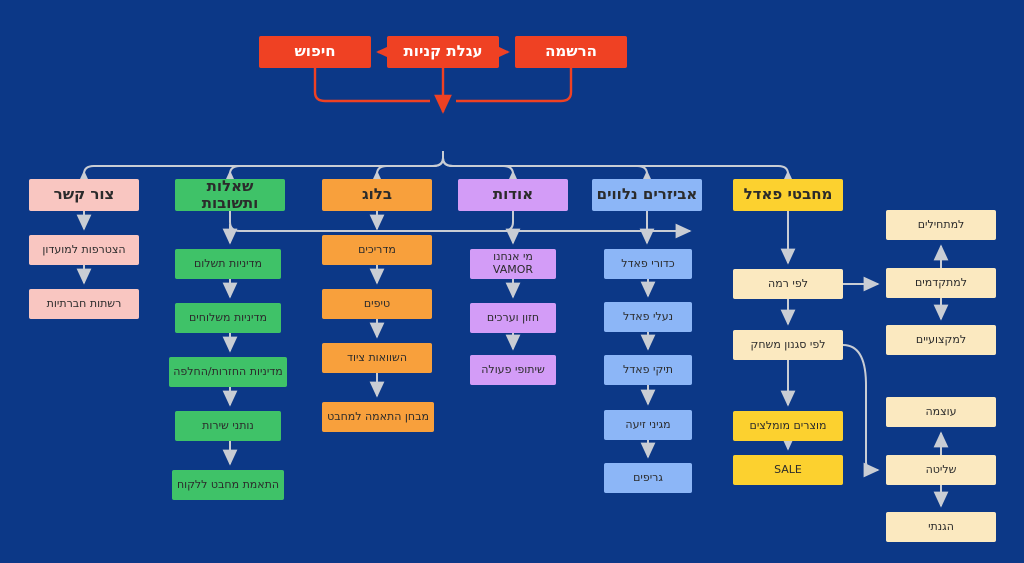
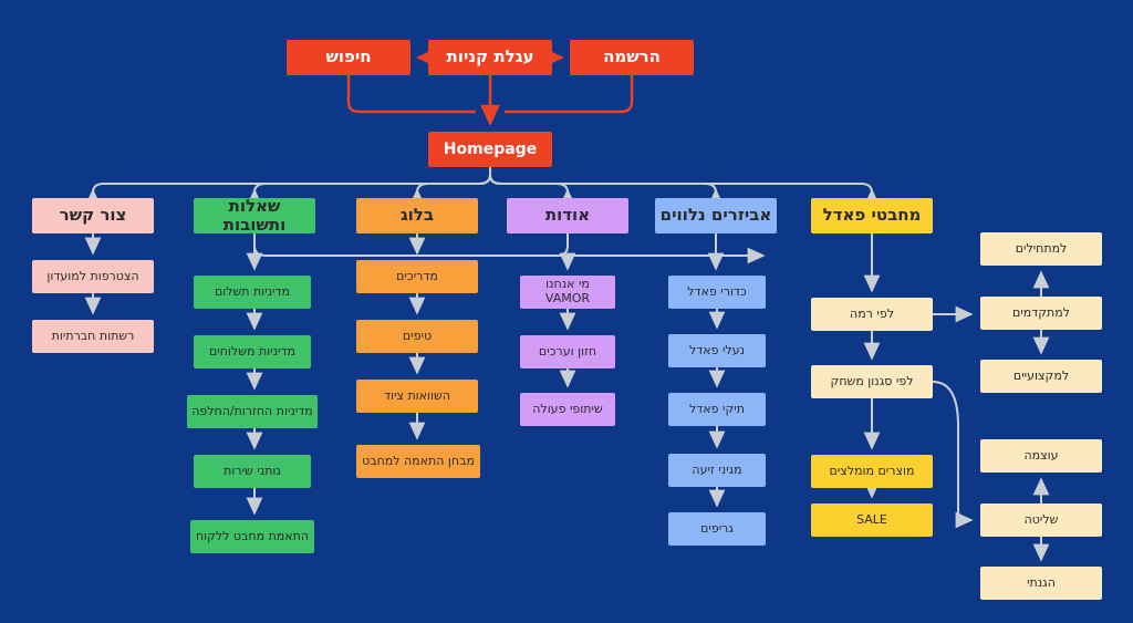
  חיפוש
  עגלת קניות
  הרשמה
+ Homepage
  צור קשר
  שאלות ותשובות
  בלוג
  אודות
  אביזרים נלווים
  מחבטי פאדל
  הצטרפות למועדון
  רשתות חברתיות
  מדיניות תשלום
  מדיניות משלוחים
  מדיניות החזרות/החלפה
  נותני שירות
  התאמת מחבט ללקוח
  מדריכים
  טיפים
  השוואות ציוד
  מבחן התאמה למחבט
  מי אנחנו VAMOR
  חזון וערכים
  שיתופי פעולה
  כדורי פאדל
  נעלי פאדל
  תיקי פאדל
  מגיני זיעה
  גריפים
  לפי רמה
  לפי סגנון משחק
  מוצרים מומלצים
  SALE
  למתחילים
  למתקדמים
  למקצועיים
  עוצמה
  שליטה
  הגנתי
